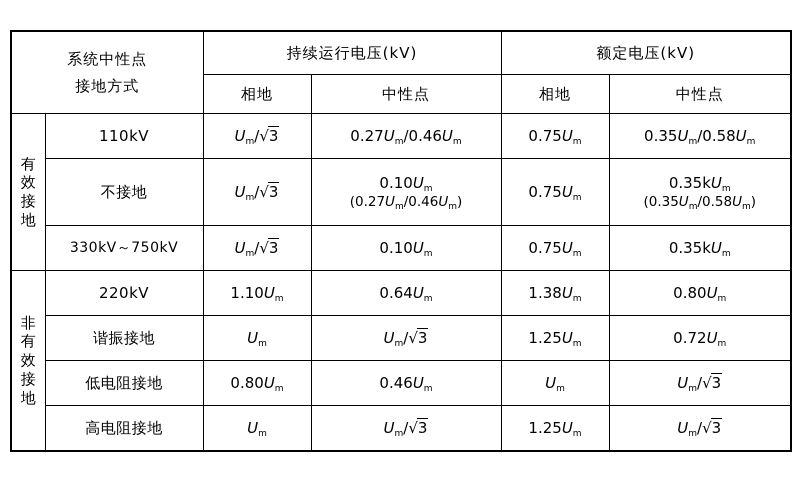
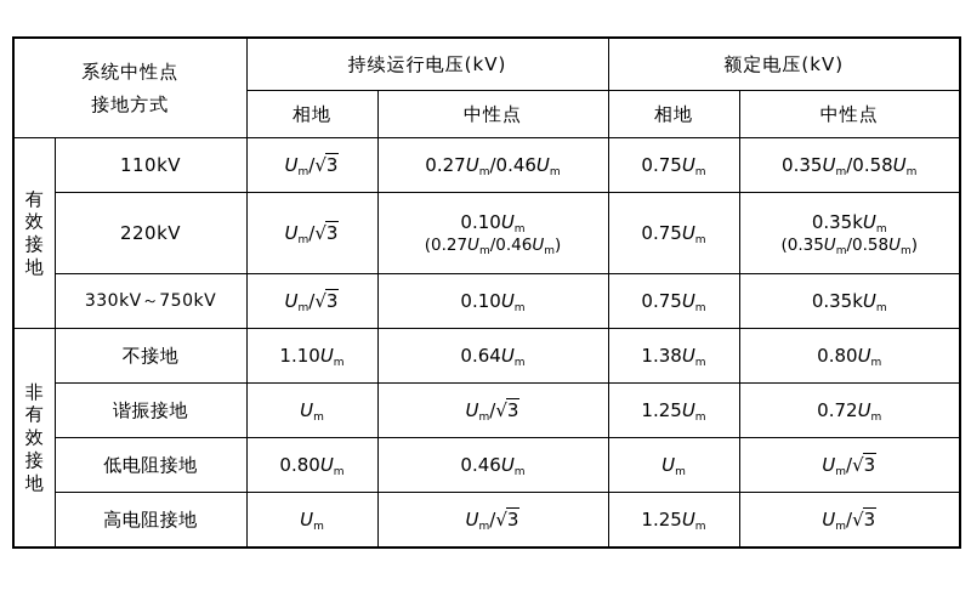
  系统中性点 接地方式	持续运行电压(kV)	额定电压(kV)
  相地	中性点	相地	中性点
  有效接地	110kV	Um/√3	0.27Um/0.46Um	0.75Um	0.35Um/0.58Um
- 不接地	Um/√3	0.10Um (0.27Um/0.46Um)	0.75Um	0.35kUm (0.35Um/0.58Um)
+ 220kV	Um/√3	0.10Um (0.27Um/0.46Um)	0.75Um	0.35kUm (0.35Um/0.58Um)
  330kV～750kV	Um/√3	0.10Um	0.75Um	0.35kUm
- 非有效接地	220kV	1.10Um	0.64Um	1.38Um	0.80Um
+ 非有效接地	不接地	1.10Um	0.64Um	1.38Um	0.80Um
  谐振接地	Um	Um/√3	1.25Um	0.72Um
  低电阻接地	0.80Um	0.46Um	Um	Um/√3
  高电阻接地	Um	Um/√3	1.25Um	Um/√3
